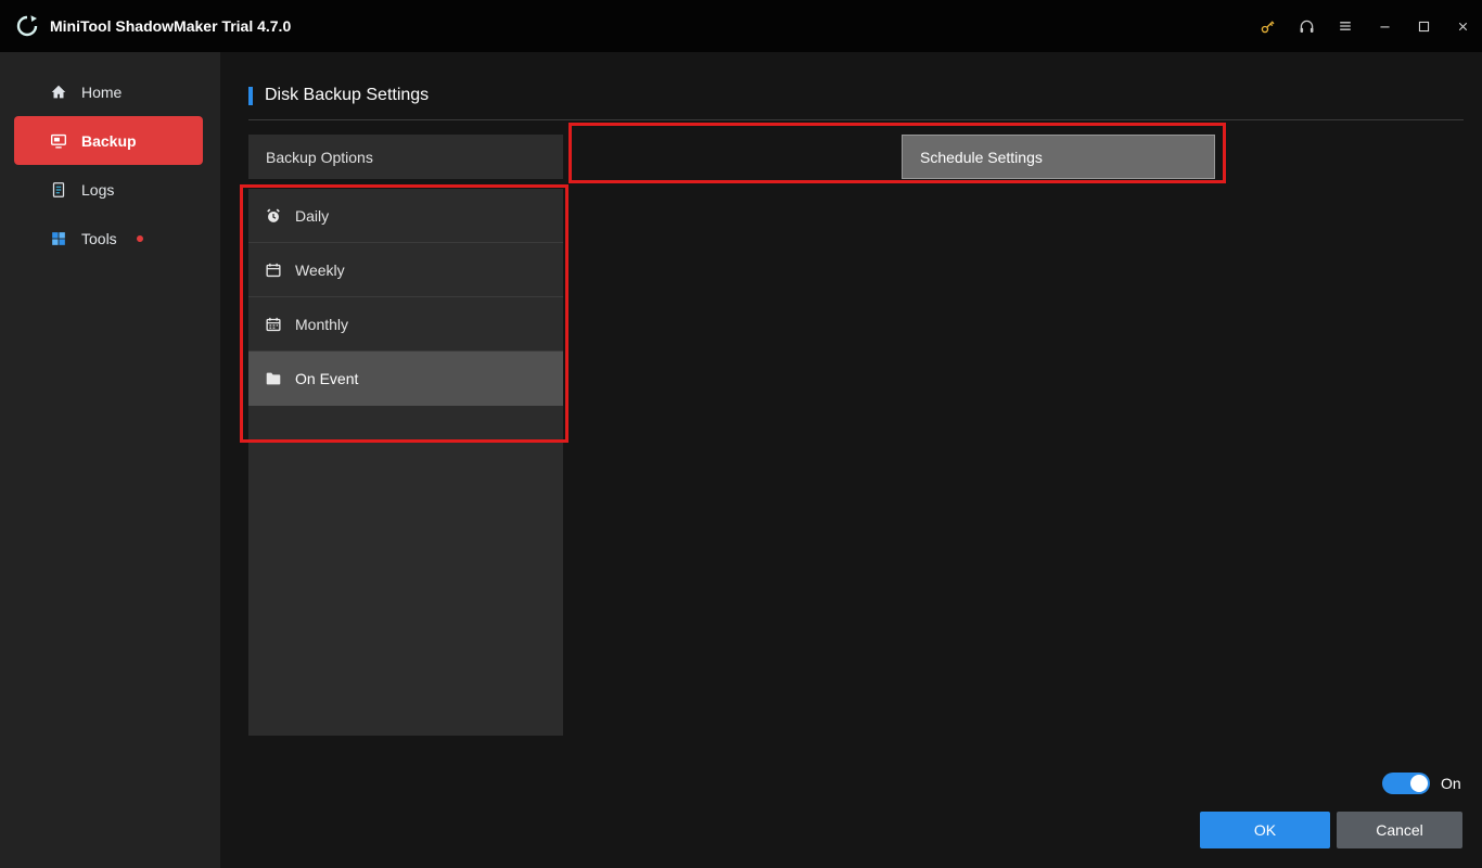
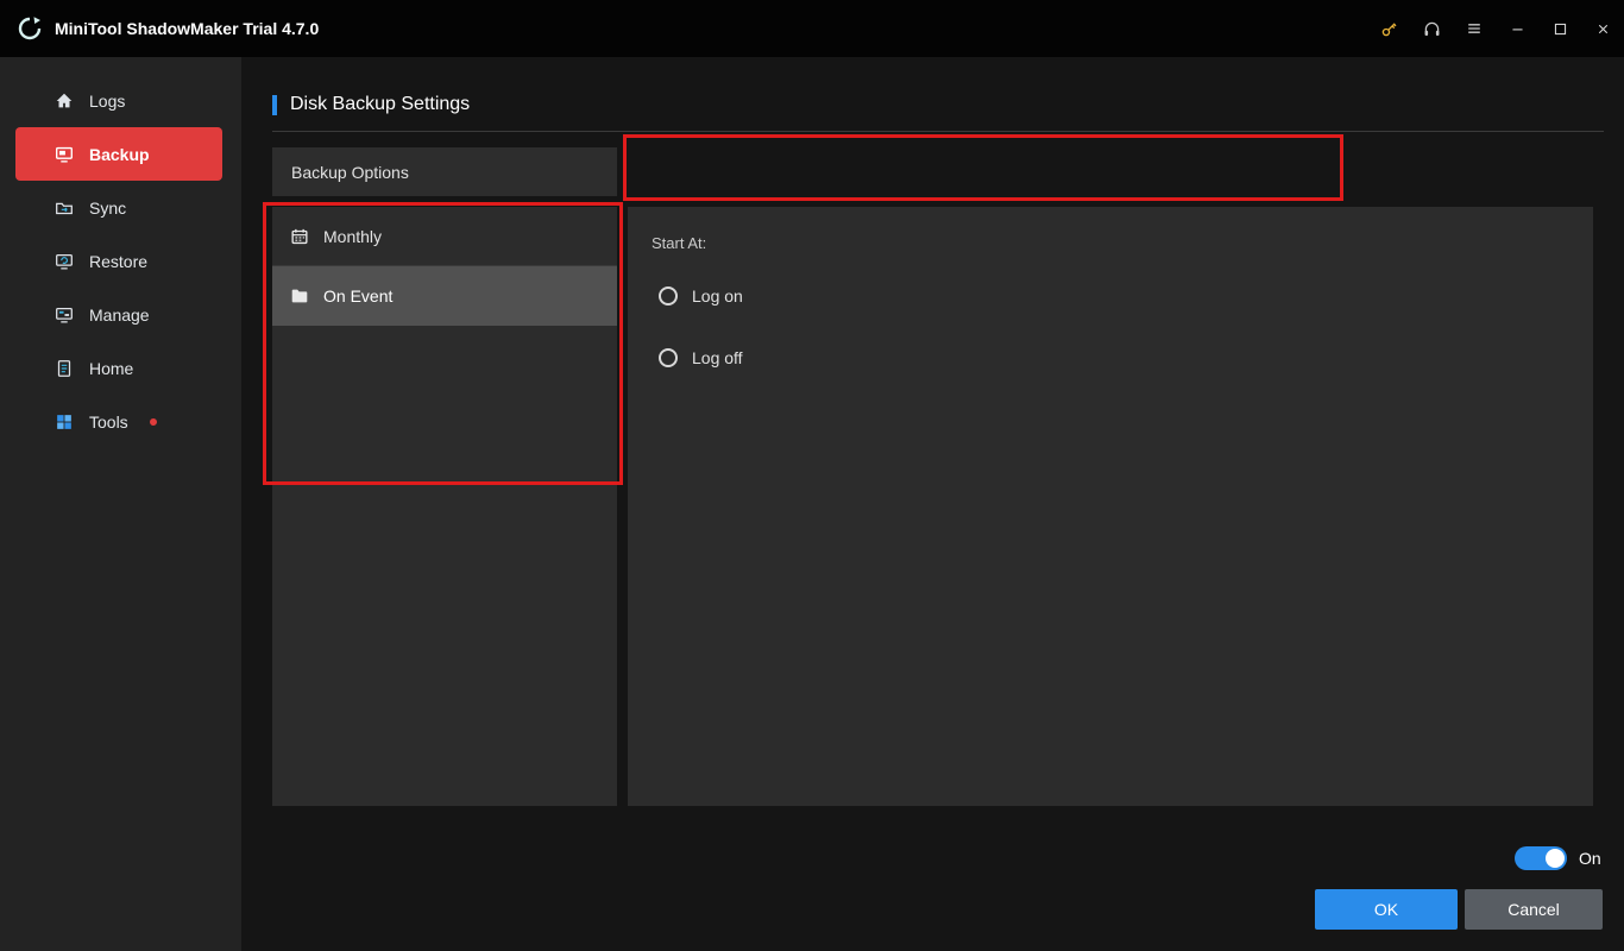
  MiniTool ShadowMaker Trial 4.7.0
- Home
+ Logs
  Backup
+ Sync
+ Restore
+ Manage
- Logs
+ Home
  Tools
  Disk Backup Settings
  Backup Options
- Schedule Settings
- Daily
- Weekly
  Monthly
  On Event
+ Start At:
+ Log on
+ Log off
  On
  OK
  Cancel
